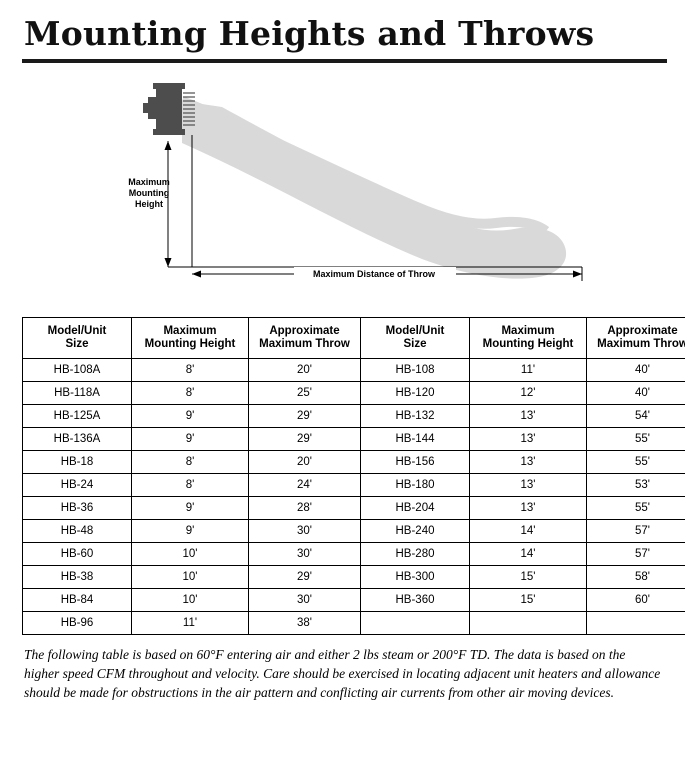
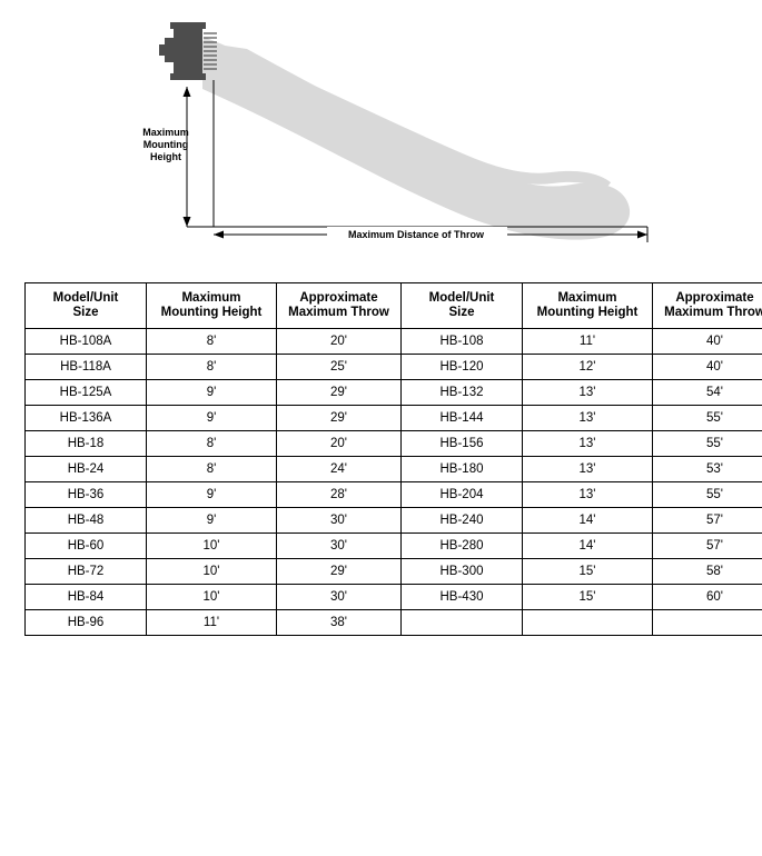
- Mounting Heights and Throws
  Maximum
  Mounting
  Height
  Maximum Distance of Throw
  Model/Unit Size	Maximum Mounting Height	Approximate Maximum Throw	Model/Unit Size	Maximum Mounting Height	Approximate Maximum Throw
  HB-108A	8'	20'	HB-108	11'	40'
  HB-118A	8'	25'	HB-120	12'	40'
  HB-125A	9'	29'	HB-132	13'	54'
  HB-136A	9'	29'	HB-144	13'	55'
  HB-18	8'	20'	HB-156	13'	55'
  HB-24	8'	24'	HB-180	13'	53'
  HB-36	9'	28'	HB-204	13'	55'
  HB-48	9'	30'	HB-240	14'	57'
  HB-60	10'	30'	HB-280	14'	57'
- HB-38	10'	29'	HB-300	15'	58'
+ HB-72	10'	29'	HB-300	15'	58'
- HB-84	10'	30'	HB-360	15'	60'
+ HB-84	10'	30'	HB-430	15'	60'
  HB-96	11'	38'
- The following table is based on 60°F entering air and either 2 lbs steam or 200°F TD. The data is based on the higher speed CFM throughout and velocity. Care should be exercised in locating adjacent unit heaters and allowance should be made for obstructions in the air pattern and conflicting air currents from other air moving devices.
